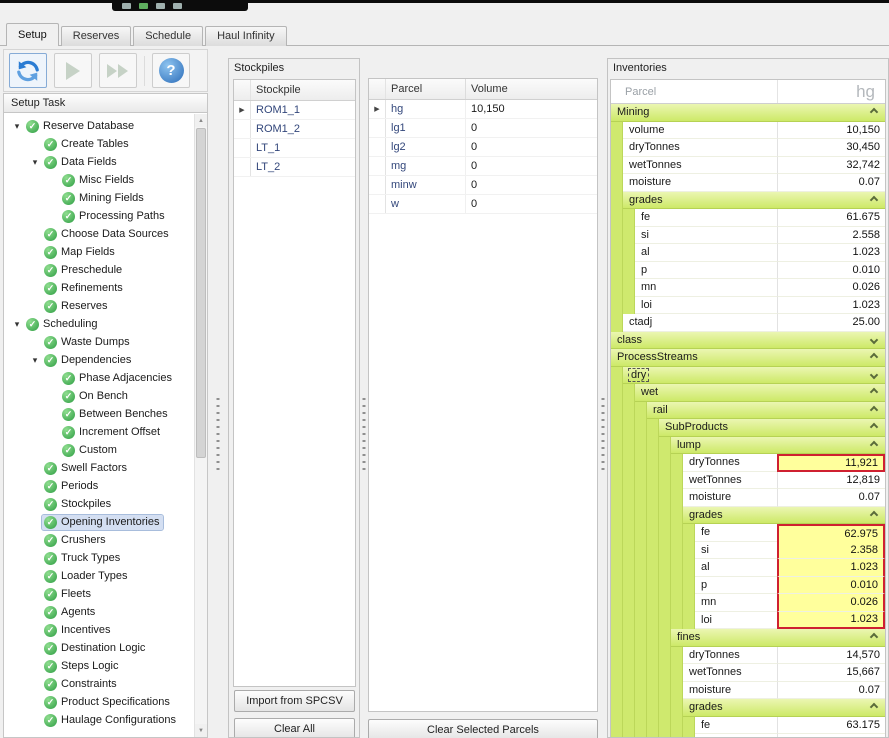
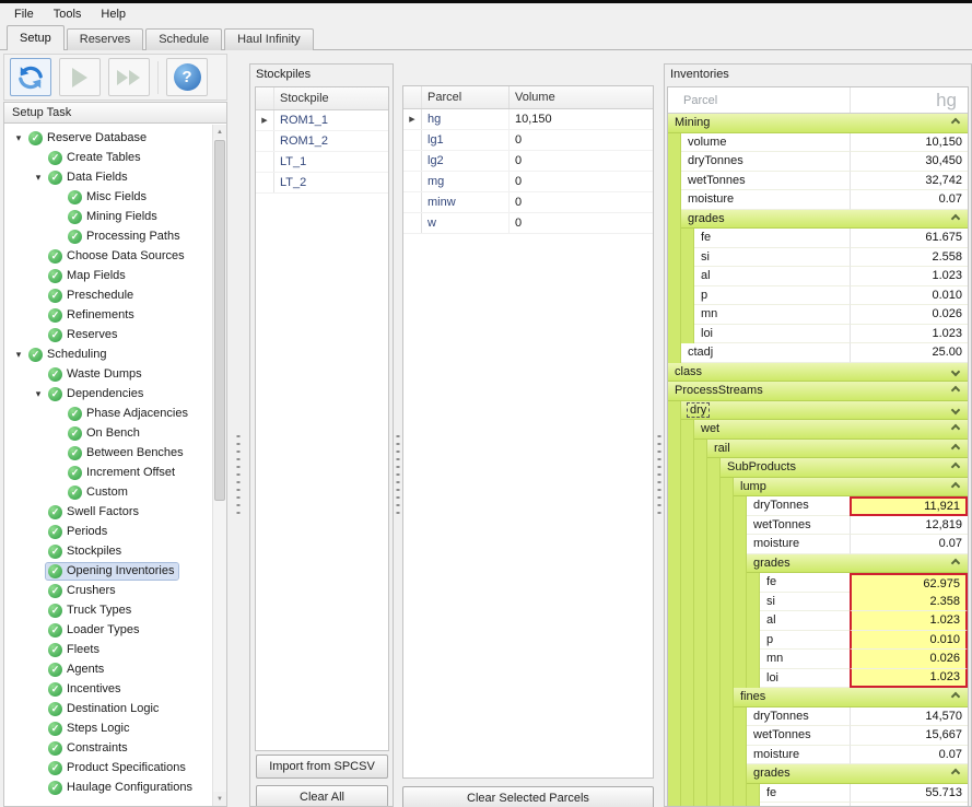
+ File
+ Tools
+ Help
  Setup
  Reserves
  Schedule
  Haul Infinity
  ?
  Setup Task
  ▾
  ✓
  Reserve Database
  ✓
  Create Tables
  ▾
  ✓
  Data Fields
  ✓
  Misc Fields
  ✓
  Mining Fields
  ✓
  Processing Paths
  ✓
  Choose Data Sources
  ✓
  Map Fields
  ✓
  Preschedule
  ✓
  Refinements
  ✓
  Reserves
  ▾
  ✓
  Scheduling
  ✓
  Waste Dumps
  ▾
  ✓
  Dependencies
  ✓
  Phase Adjacencies
  ✓
  On Bench
  ✓
  Between Benches
  ✓
  Increment Offset
  ✓
  Custom
  ✓
  Swell Factors
  ✓
  Periods
  ✓
  Stockpiles
  ✓
  Opening Inventories
  ✓
  Crushers
  ✓
  Truck Types
  ✓
  Loader Types
  ✓
  Fleets
  ✓
  Agents
  ✓
  Incentives
  ✓
  Destination Logic
  ✓
  Steps Logic
  ✓
  Constraints
  ✓
  Product Specifications
  ✓
  Haulage Configurations
  Stockpiles
  Stockpile
  ROM1_1
  ROM1_2
  LT_1
  LT_2
  Import from SPCSV
  Clear All
  Parcel
  Volume
  hg
  10,150
  lg1
  0
  lg2
  0
  mg
  0
  minw
  0
  w
  0
  Clear Selected Parcels
  Inventories
  Parcel
  hg
  Mining
  volume
  10,150
  dryTonnes
  30,450
  wetTonnes
  32,742
  moisture
  0.07
  grades
  fe
  61.675
  si
  2.558
  al
  1.023
  p
  0.010
  mn
  0.026
  loi
  1.023
  ctadj
  25.00
  class
  ProcessStreams
  dry
  wet
  rail
  SubProducts
  lump
  dryTonnes
  11,921
  wetTonnes
  12,819
  moisture
  0.07
  grades
  fe
  62.975
  si
  2.358
  al
  1.023
  p
  0.010
  mn
  0.026
  loi
  1.023
  fines
  dryTonnes
  14,570
  wetTonnes
  15,667
  moisture
  0.07
  grades
  fe
- 63.175
+ 55.713
